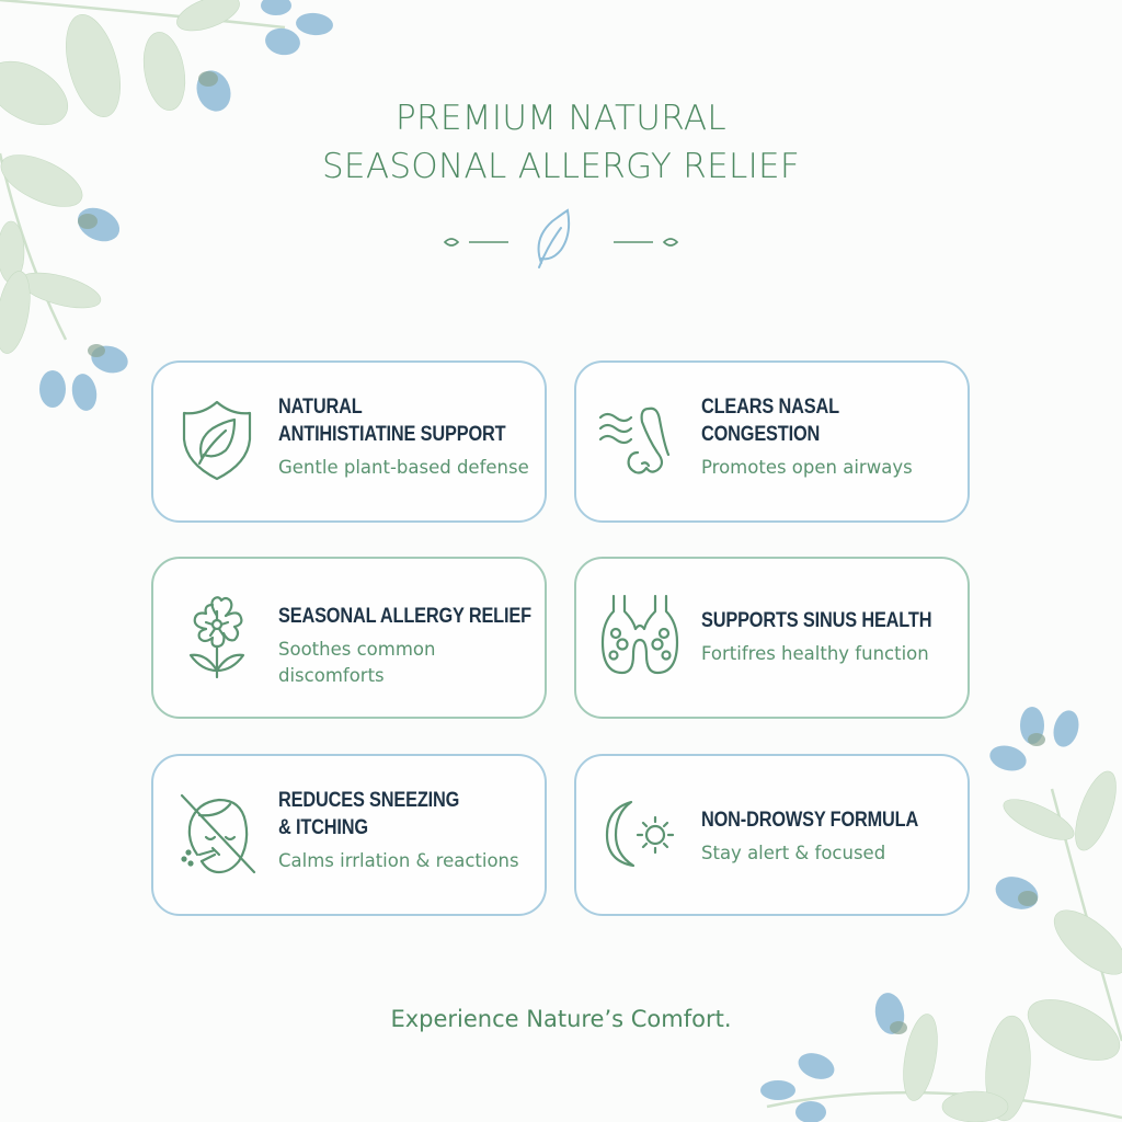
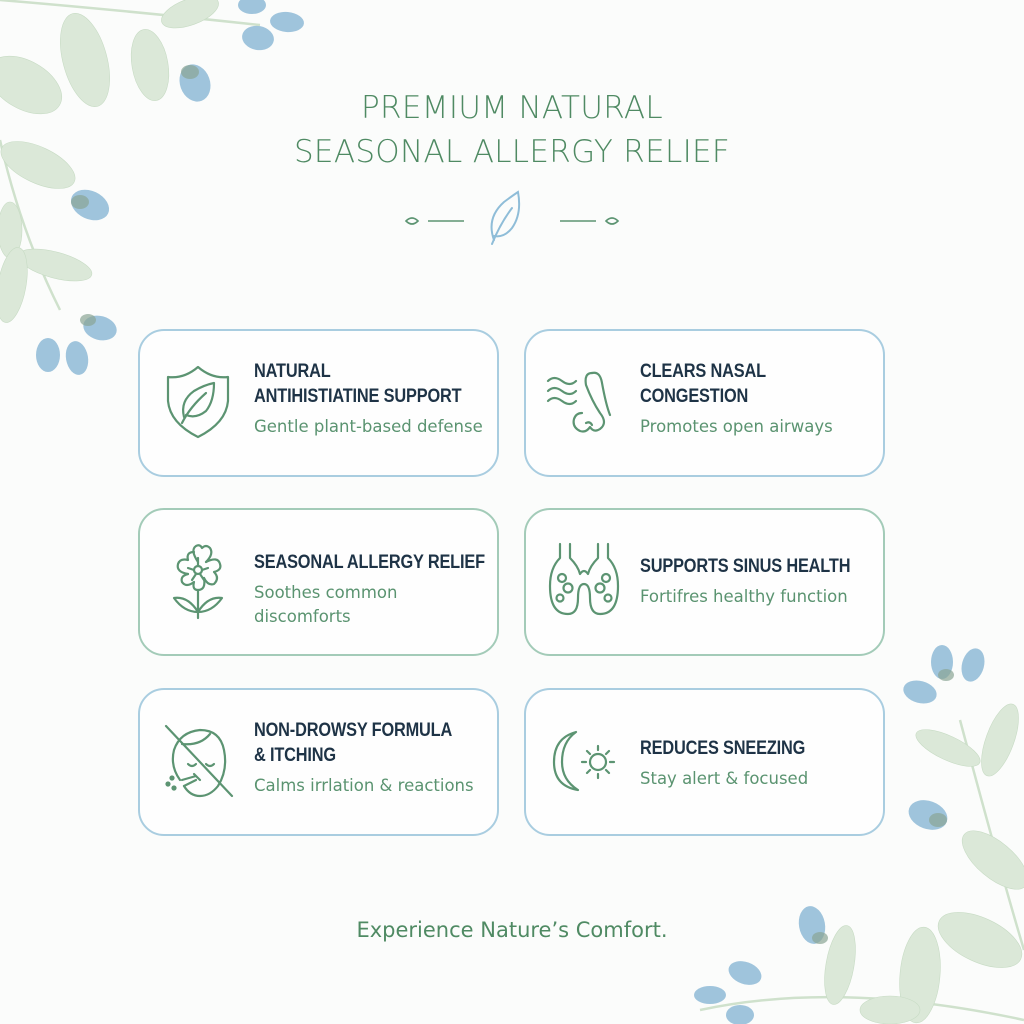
  PREMIUM NATURAL
  SEASONAL ALLERGY RELIEF
  NATURAL
  ANTIHISTIATINE SUPPORT
  Gentle plant-based defense
  CLEARS NASAL
  CONGESTION
  Promotes open airways
  SEASONAL ALLERGY RELIEF
  Soothes common
  discomforts
  SUPPORTS SINUS HEALTH
  Fortifres healthy function
- REDUCES SNEEZING
+ NON-DROWSY FORMULA
  & ITCHING
  Calms irrlation & reactions
- NON-DROWSY FORMULA
+ REDUCES SNEEZING
  Stay alert & focused
  Experience Nature’s Comfort.
